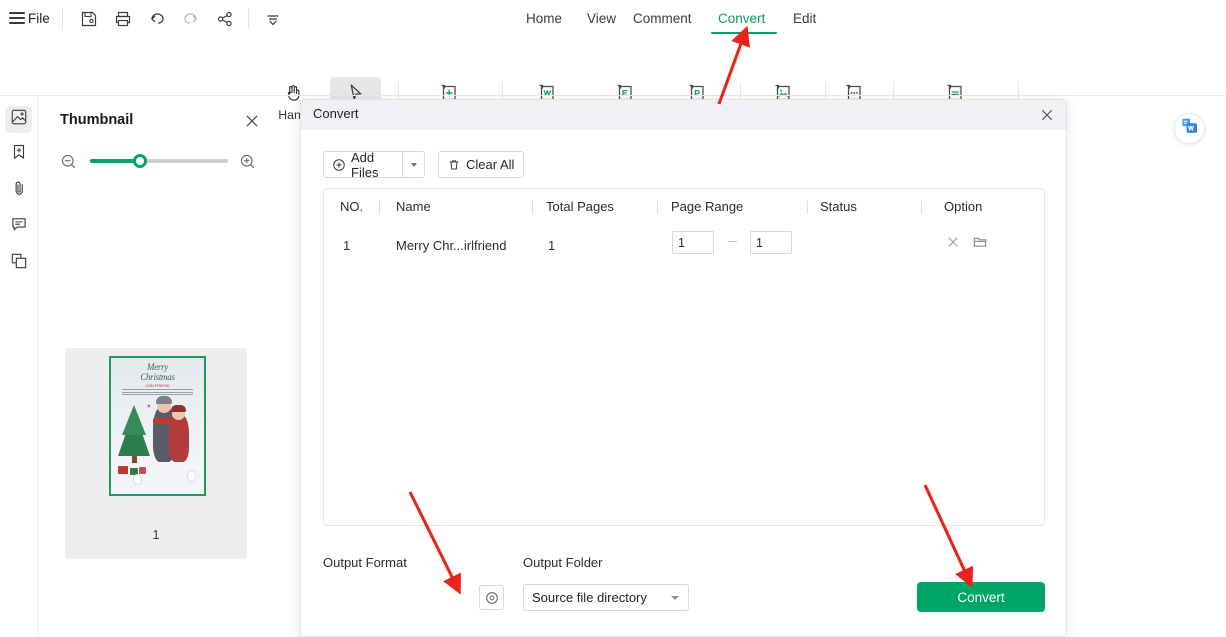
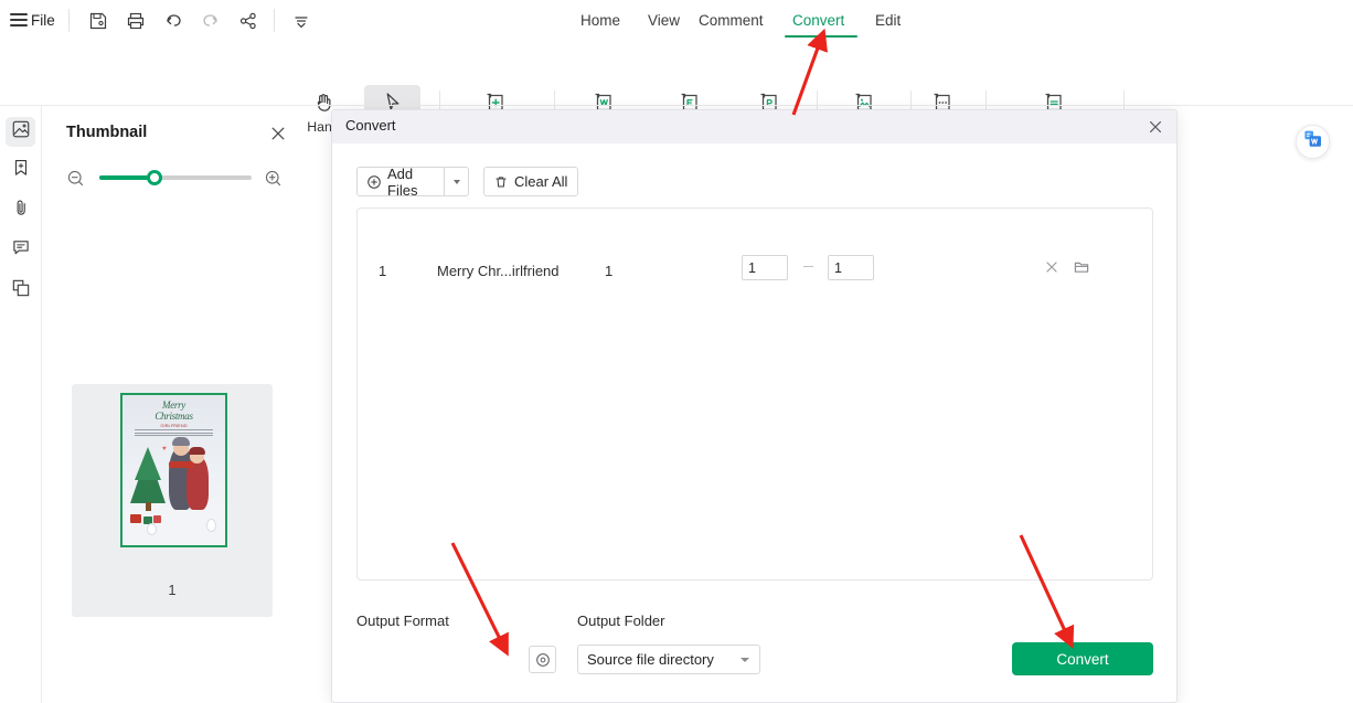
  File
  Home
  View
  Comment
  Convert
  Edit
  Han
  Thumbnail
  Merry
  Christmas
  1
  Convert
  Add Files
  Clear All
- NO.
- Name
- Total Pages
- Page Range
- Status
- Option
  1
  Merry Chr...irlfriend
  1
  1
  1
  Output Format
  Output Folder
  Source file directory
  Convert
